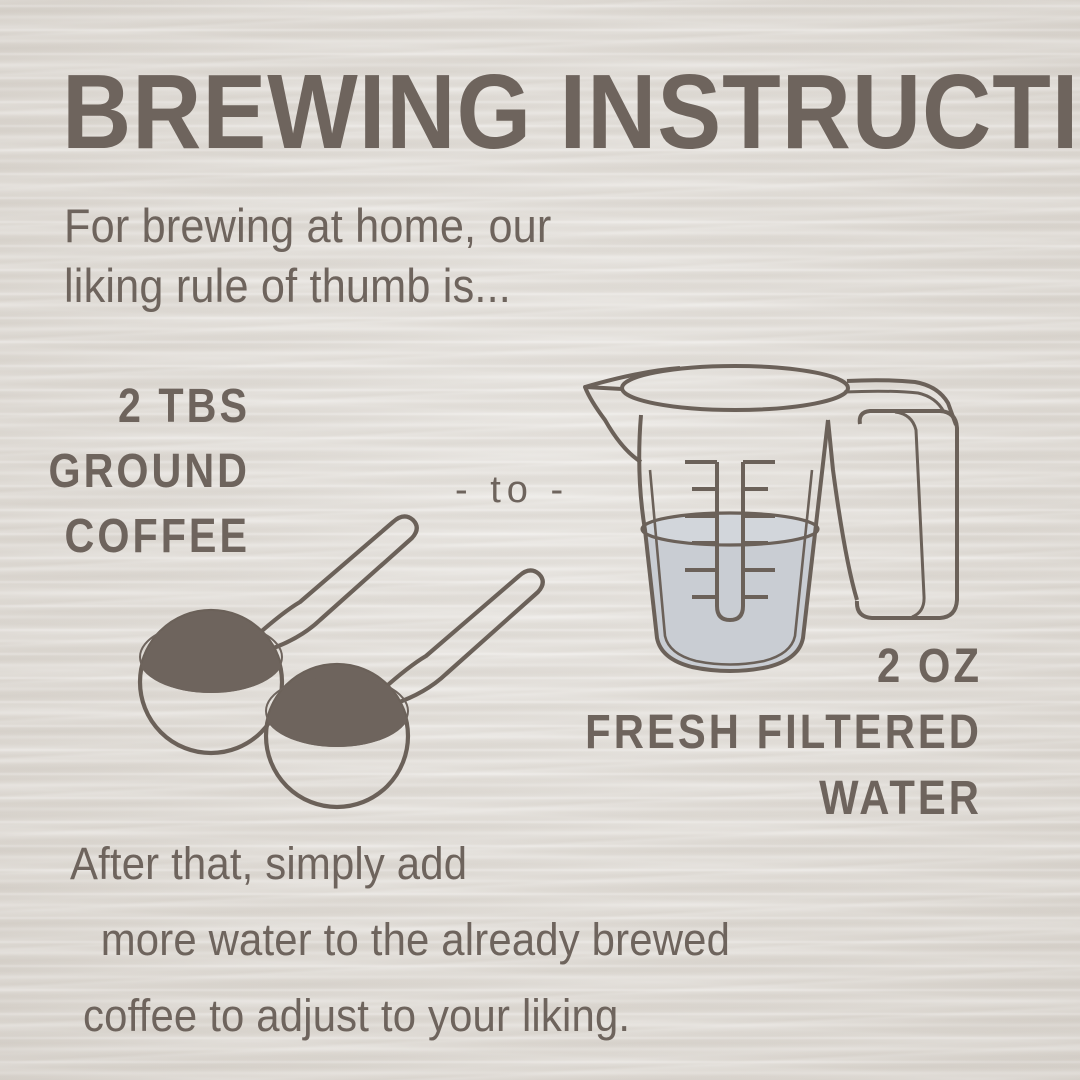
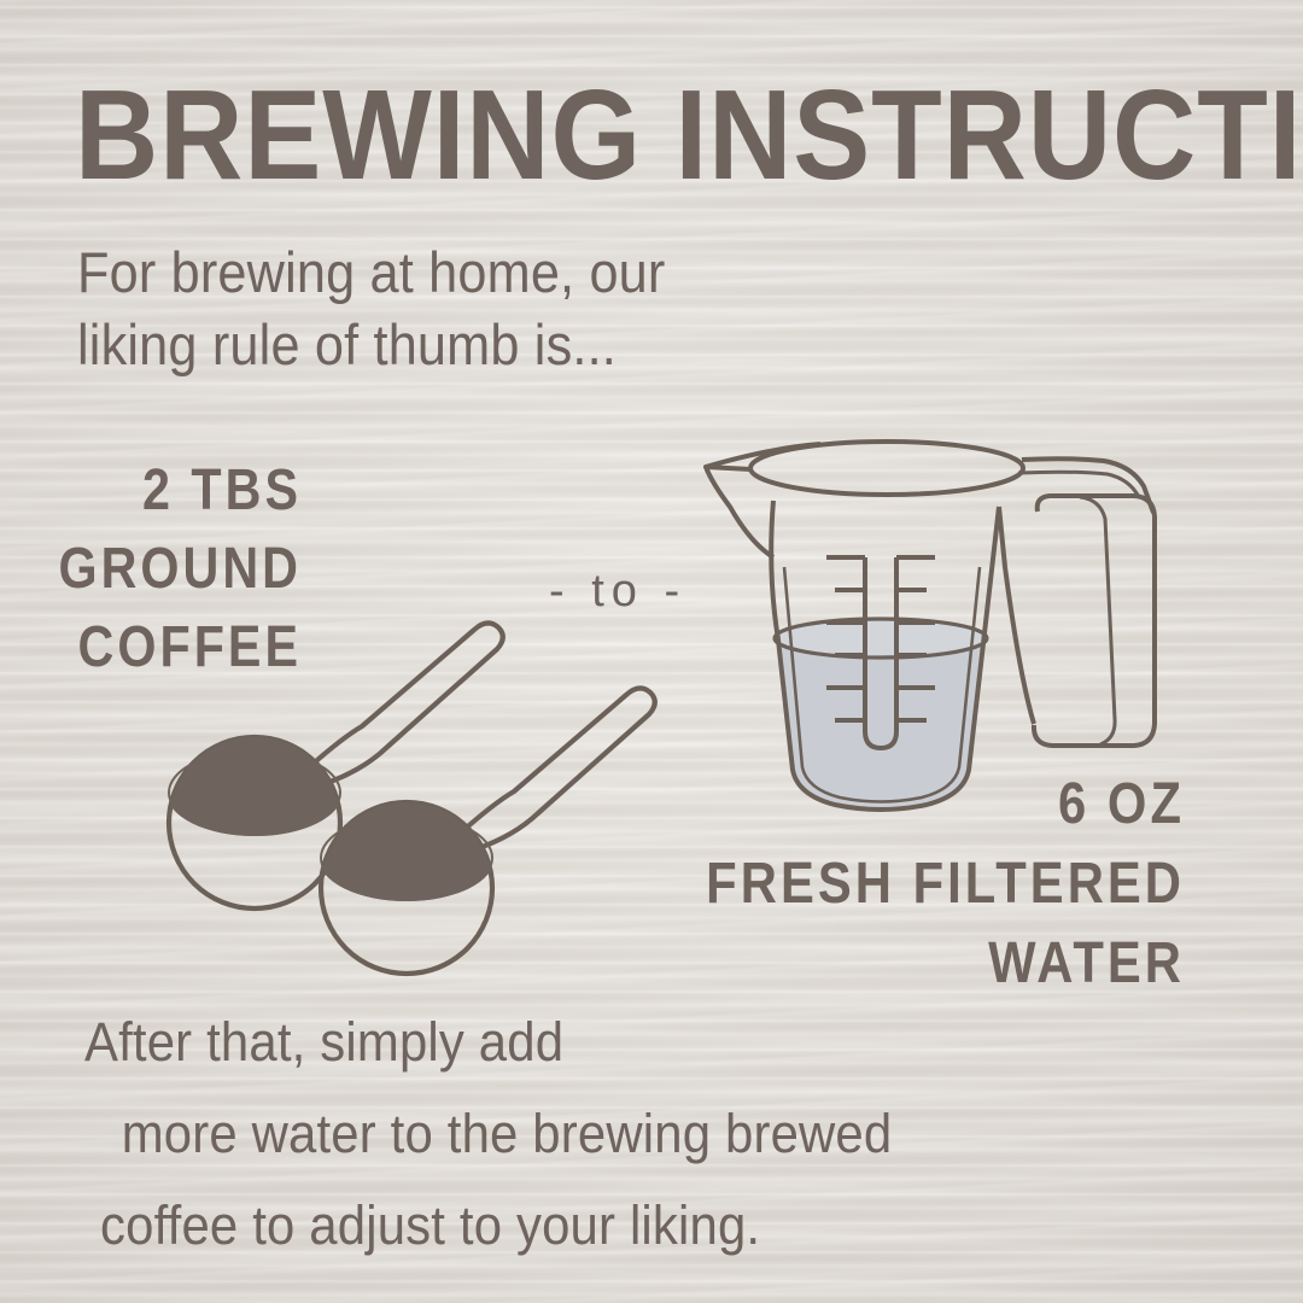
  BREWING INSTRUCTI
  For brewing at home, our
  liking rule of thumb is...
  2 TBS
  GROUND
  COFFEE
  - to -
- 2 OZ
+ 6 OZ
  FRESH FILTERED
  WATER
  After that, simply add
- more water to the already brewed
+ more water to the brewing brewed
  coffee to adjust to your liking.
